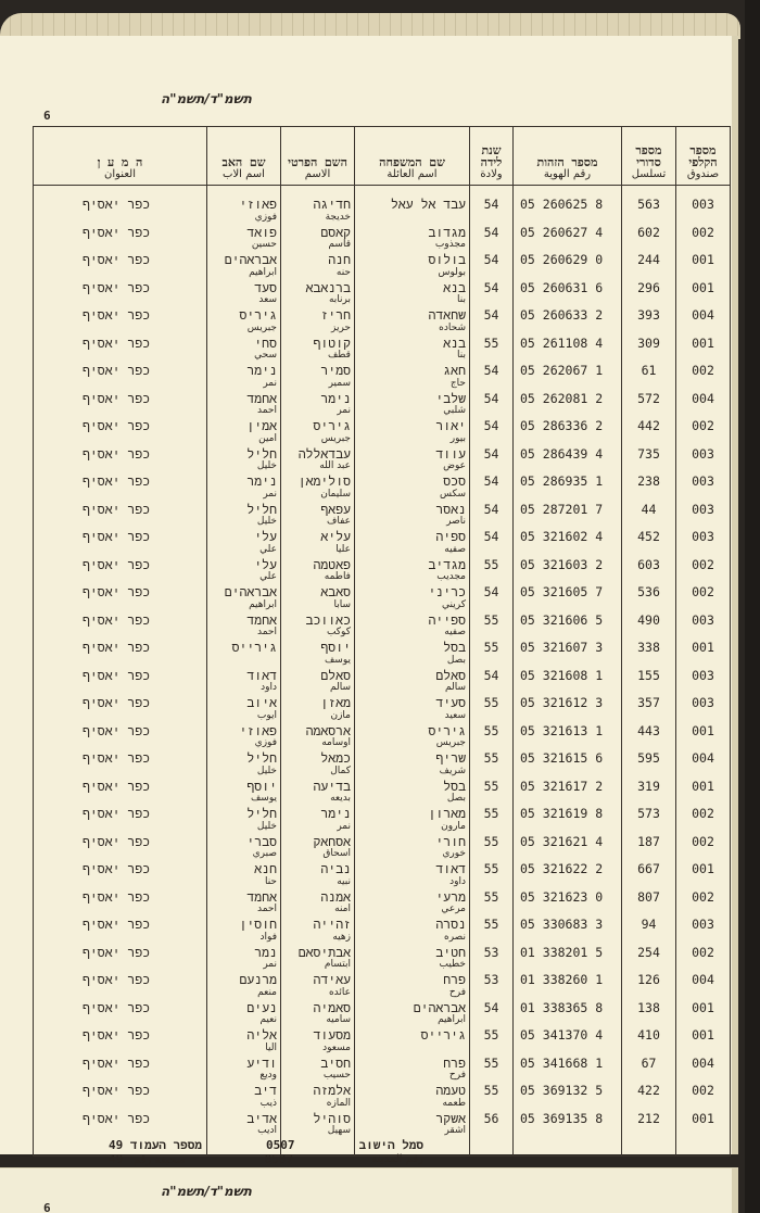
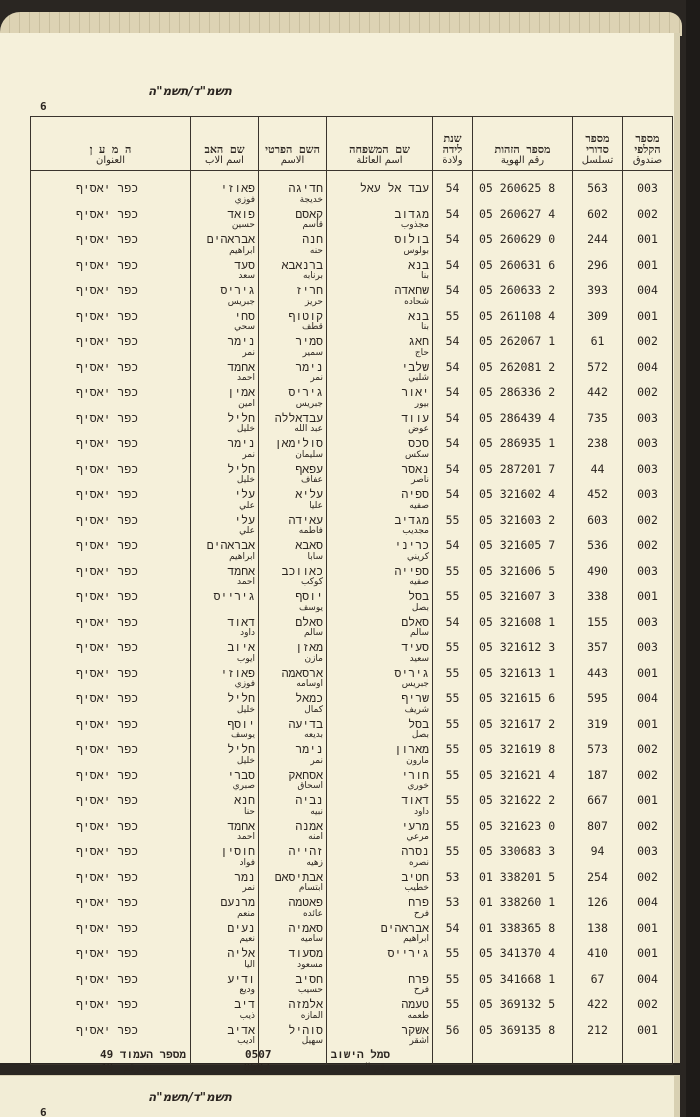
  תשמ"ד/תשמ"ה
  6
  מספר הקלפיصندوق	מספר סדוריتسلسل	מספר הזהותرقم الهوية	שנת לידהولادة	שם המשפחהاسم العائلة	השם הפרטיالاسم	שם האבاسم الاب	ה מ ע ןالعنوان
  003	563	05 260625 8	54	עבד אל עאל	חדיגהخديجة	פאוזיفوزي	כפר יאסיף
  002	602	05 260627 4	54	מגדובمجذوب	קאסםقاسم	פואדحسين	כפר יאסיף
  001	244	05 260629 0	54	בולוסبولوس	חנהحنه	אבראהיםابراهيم	כפר יאסיף
  001	296	05 260631 6	54	בנאبنا	ברנאבאبرنابه	סעדسعد	כפר יאסיף
  004	393	05 260633 2	54	שחאדהشحاده	חריזحريز	גיריסجبريس	כפר יאסיף
  001	309	05 261108 4	55	בנאبنا	קוטוףقطف	סחיسحي	כפר יאסיף
  002	61	05 262067 1	54	חאגحاج	סמירسمير	נימרنمر	כפר יאסיף
  004	572	05 262081 2	54	שלביشلبي	נימרنمر	אחמדاحمد	כפר יאסיף
  002	442	05 286336 2	54	יאורبيور	גיריסجبريس	אמיןامين	כפר יאסיף
  003	735	05 286439 4	54	עוודعوض	עבדאללהعبد الله	חלילخليل	כפר יאסיף
  003	238	05 286935 1	54	סכסسكس	סולימאןسليمان	נימרنمر	כפר יאסיף
  003	44	05 287201 7	54	נאסרناصر	עפאףعفاف	חלילخليل	כפר יאסיף
  003	452	05 321602 4	54	ספיהصفيه	עליאعليا	עליعلي	כפר יאסיף
- 002	603	05 321603 2	55	מגדיבمجديب	פאטמהفاطمه	עליعلي	כפר יאסיף
+ 002	603	05 321603 2	55	מגדיבمجديب	עאידהفاطمه	עליعلي	כפר יאסיף
  002	536	05 321605 7	54	כריניكريني	סאבאسابا	אבראהיםابراهيم	כפר יאסיף
  003	490	05 321606 5	55	ספייהصفيه	כאווכבكوكب	אחמדاحمد	כפר יאסיף
  001	338	05 321607 3	55	בסלبصل	יוסףيوسف	גירייס	כפר יאסיף
  003	155	05 321608 1	54	סאלםسالم	סאלםسالم	דאודداود	כפר יאסיף
  003	357	05 321612 3	55	סעידسعيد	מאזןمازن	איובايوب	כפר יאסיף
  001	443	05 321613 1	55	גיריסجبريس	ארסאמהاوسامه	פאוזיفوزي	כפר יאסיף
  004	595	05 321615 6	55	שריףشريف	כמאלكمال	חלילخليل	כפר יאסיף
  001	319	05 321617 2	55	בסלبصل	בדיעהبديعه	יוסףيوسف	כפר יאסיף
  002	573	05 321619 8	55	מארוןمارون	נימרنمر	חלילخليل	כפר יאסיף
  002	187	05 321621 4	55	חוריخوري	אסחאקاسحاق	סבריصبري	כפר יאסיף
  001	667	05 321622 2	55	דאודداود	נביהنبيه	חנאحنا	כפר יאסיף
  002	807	05 321623 0	55	מרעיمرعي	אמנהامنه	אחמדاحمد	כפר יאסיף
  003	94	05 330683 3	55	נסרהنصره	זהייהزهيه	חוסיןفواد	כפר יאסיף
  002	254	01 338201 5	53	חטיבخطيب	אבתיסאםابتسام	נמרنمر	כפר יאסיף
- 004	126	01 338260 1	53	פרחفرح	עאידהعائده	מרנעםمنعم	כפר יאסיף
+ 004	126	01 338260 1	53	פרחفرح	פאטמהعائده	מרנעםمنعم	כפר יאסיף
  001	138	01 338365 8	54	אבראהיםابراهيم	סאמיהساميه	נעיםنعيم	כפר יאסיף
  001	410	05 341370 4	55	גירייס	מסעודمسعود	אליהاليا	כפר יאסיף
  004	67	05 341668 1	55	פרחفرح	חסיבحسيب	ודיעوديع	כפר יאסיף
  002	422	05 369132 5	55	טעמהطعمه	אלמזהالمازه	דיבذيب	כפר יאסיף
  001	212	05 369135 8	56	אשקרاشقر	סוהילسهيل	אדיבاديب	כפר יאסיף
  סמל הישוב
  0507
  מספר העמוד 49
  رقم المدينة
  0507
  תשמ"ד/תשמ"ה
  6
